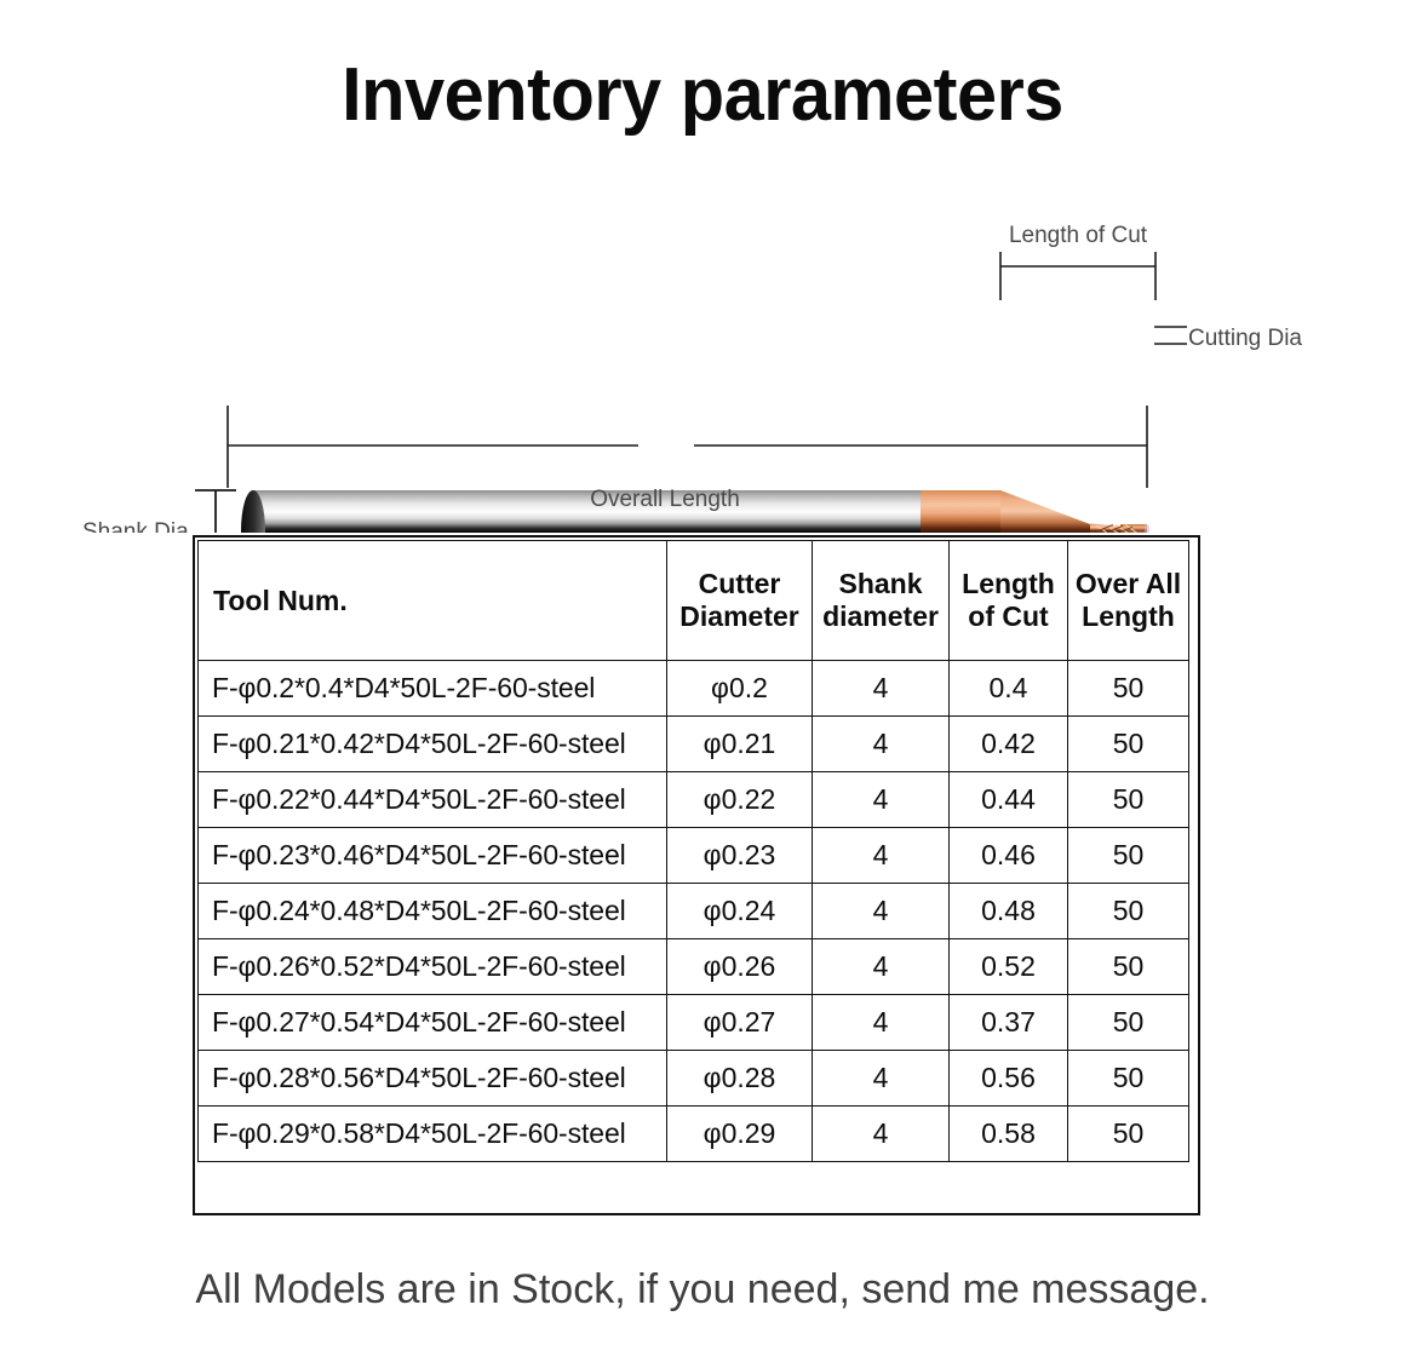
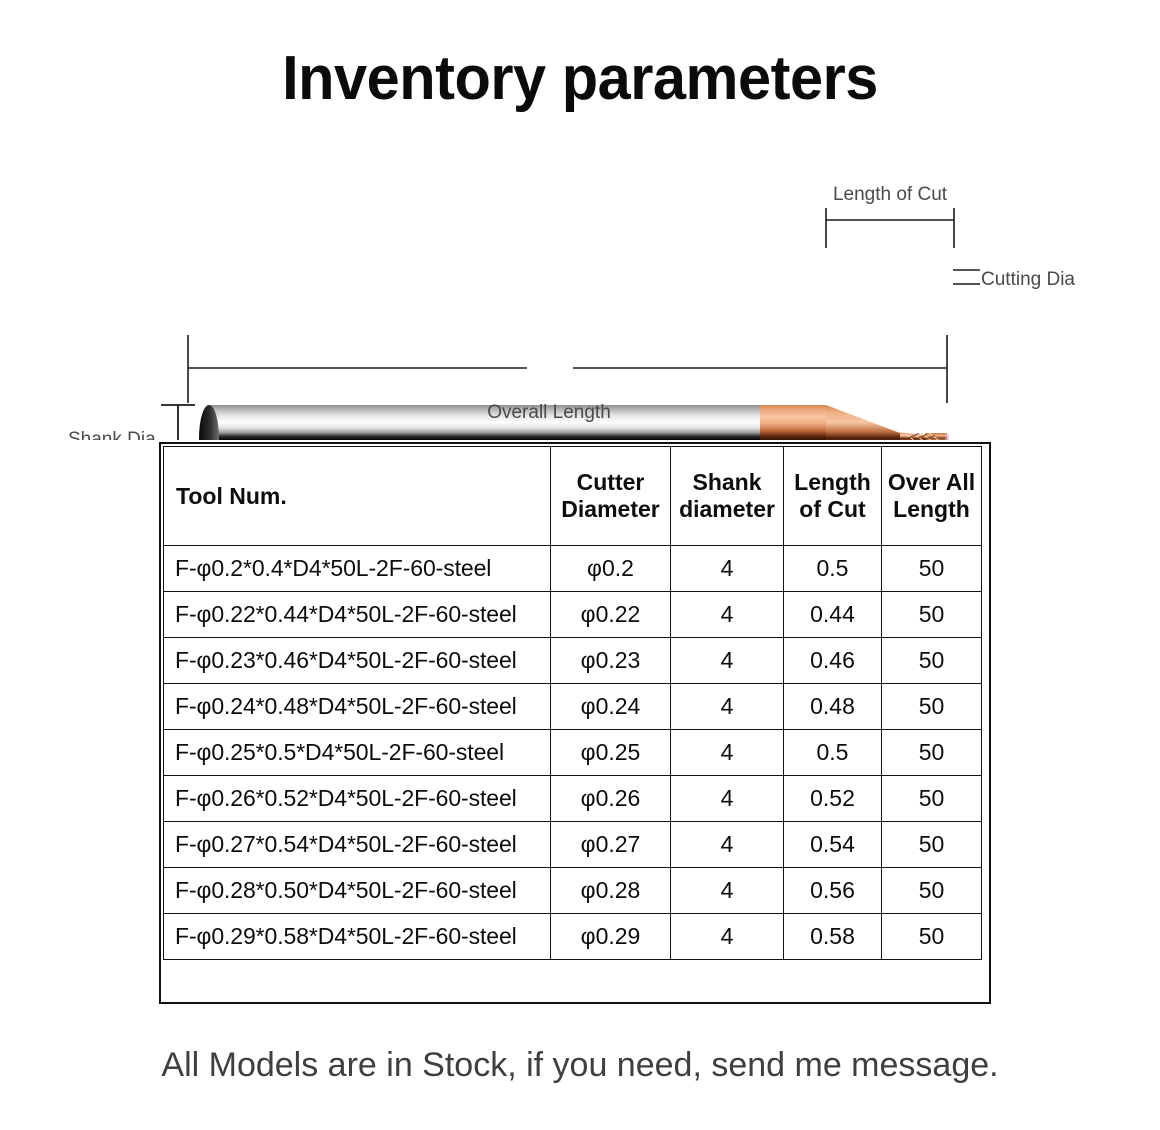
  Inventory parameters
  Shank Dia
  Length of Cut
  Cutting Dia
  Overall Length
  Tool Num.	Cutter Diameter	Shank diameter	Length of Cut	Over All Length
- F-φ0.2*0.4*D4*50L-2F-60-steel	φ0.2	4	0.4	50
+ F-φ0.2*0.4*D4*50L-2F-60-steel	φ0.2	4	0.5	50
- F-φ0.21*0.42*D4*50L-2F-60-steel	φ0.21	4	0.42	50
  F-φ0.22*0.44*D4*50L-2F-60-steel	φ0.22	4	0.44	50
  F-φ0.23*0.46*D4*50L-2F-60-steel	φ0.23	4	0.46	50
  F-φ0.24*0.48*D4*50L-2F-60-steel	φ0.24	4	0.48	50
+ F-φ0.25*0.5*D4*50L-2F-60-steel	φ0.25	4	0.5	50
  F-φ0.26*0.52*D4*50L-2F-60-steel	φ0.26	4	0.52	50
- F-φ0.27*0.54*D4*50L-2F-60-steel	φ0.27	4	0.37	50
+ F-φ0.27*0.54*D4*50L-2F-60-steel	φ0.27	4	0.54	50
- F-φ0.28*0.56*D4*50L-2F-60-steel	φ0.28	4	0.56	50
+ F-φ0.28*0.50*D4*50L-2F-60-steel	φ0.28	4	0.56	50
  F-φ0.29*0.58*D4*50L-2F-60-steel	φ0.29	4	0.58	50
  All Models are in Stock, if you need, send me message.
